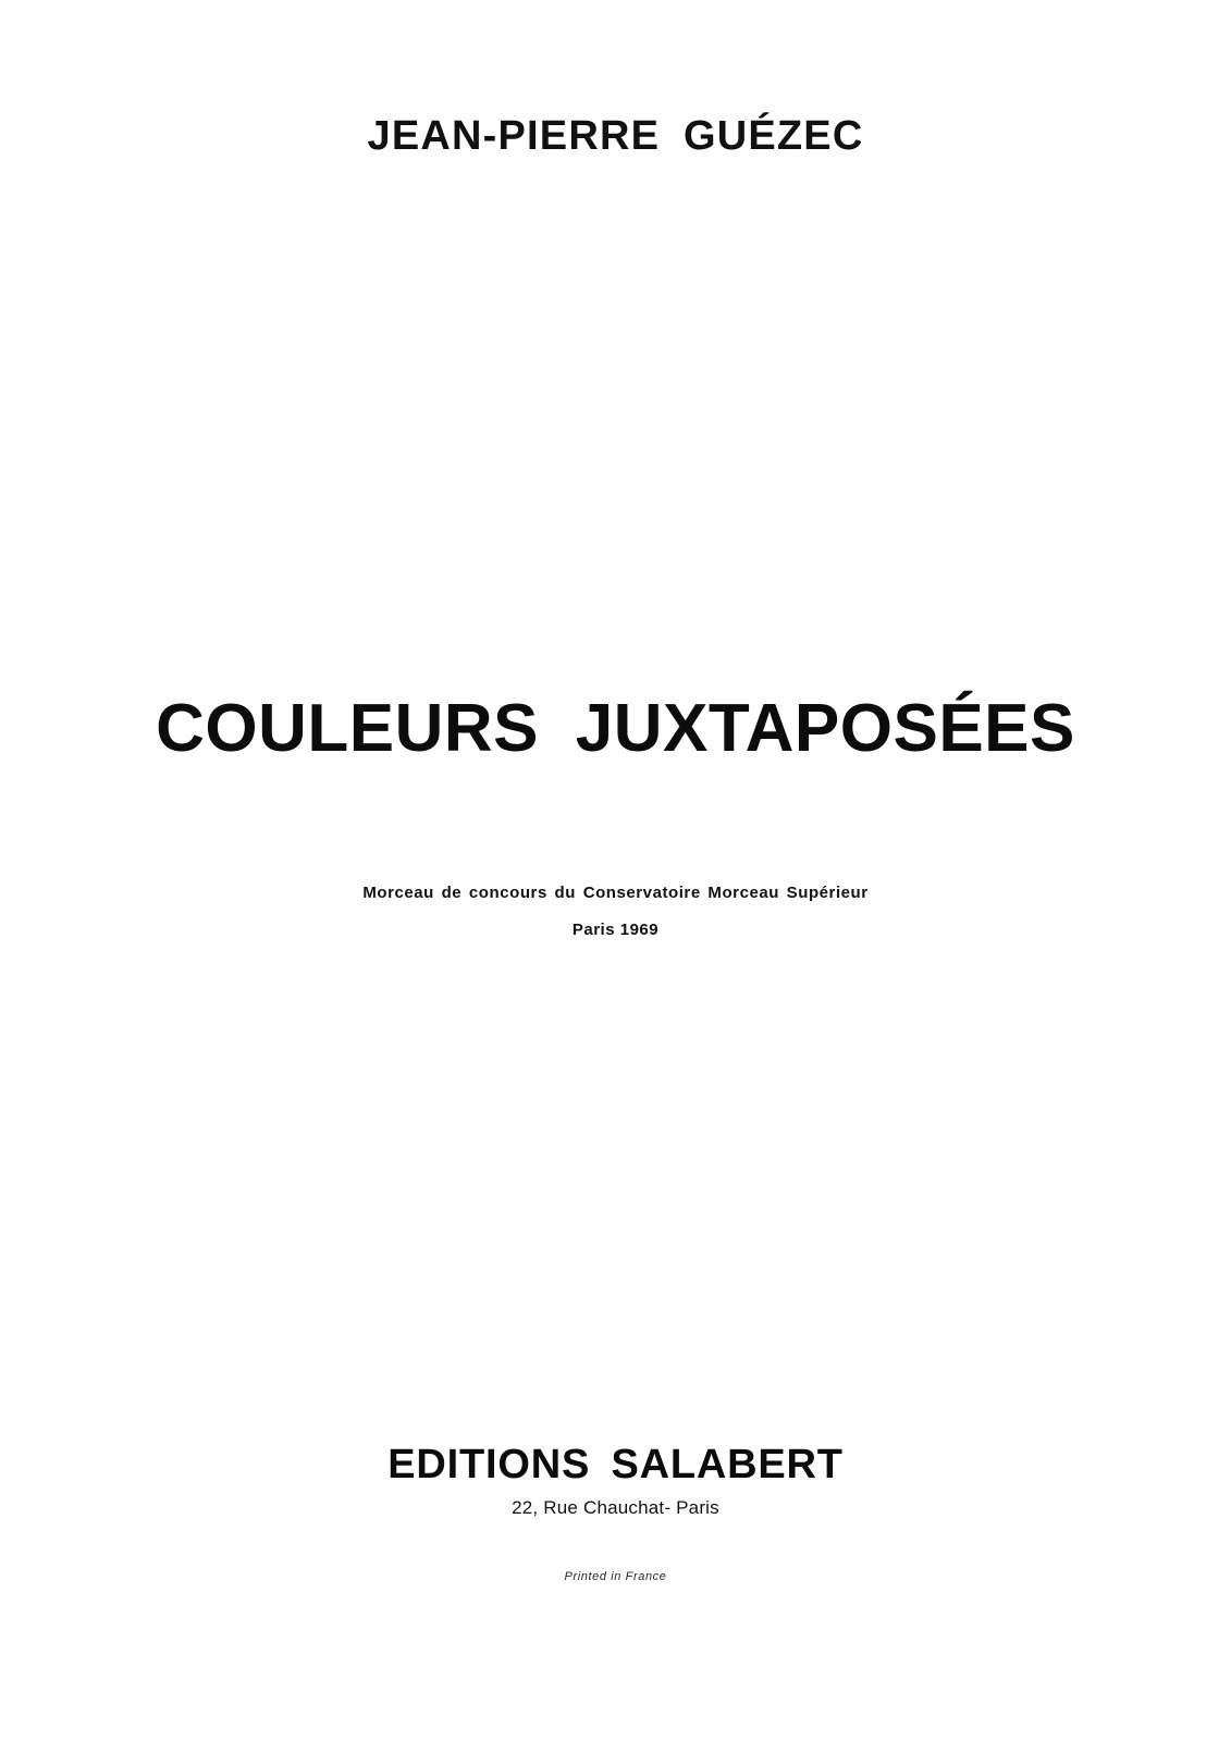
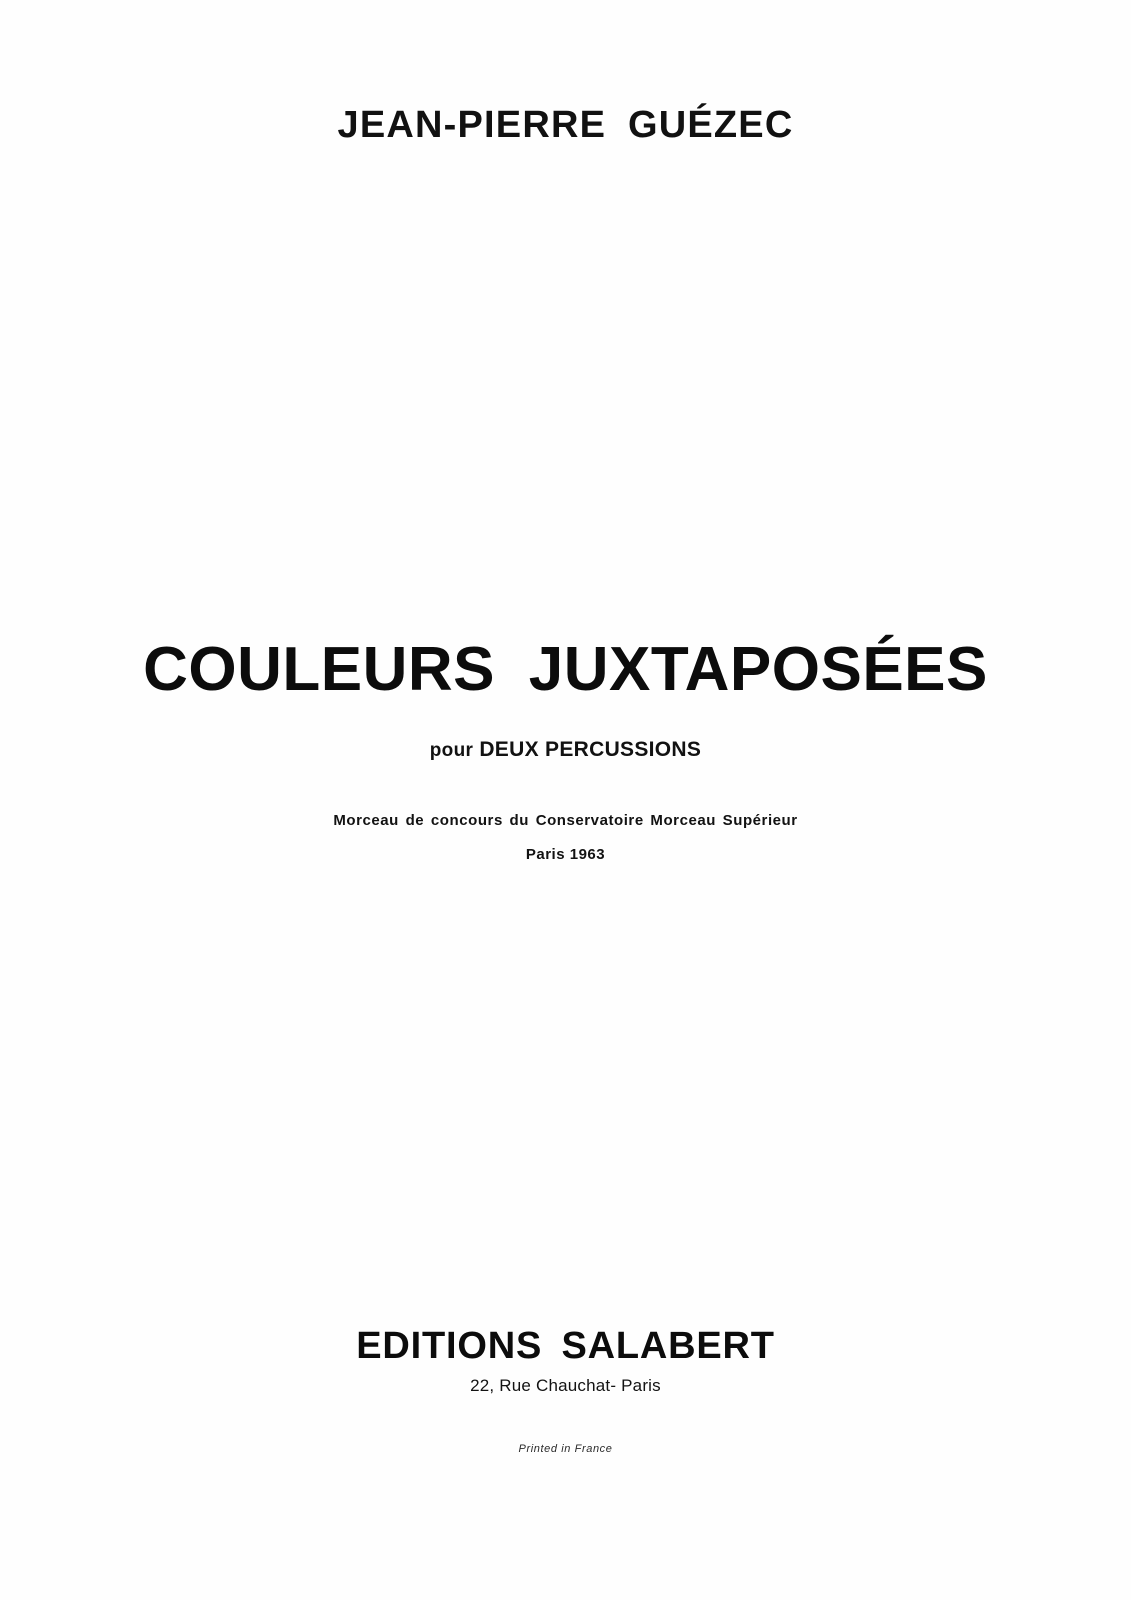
  JEAN-PIERRE GUÉZEC
  COULEURS JUXTAPOSÉES
+ pour DEUX PERCUSSIONS
  Morceau de concours du Conservatoire Morceau Supérieur
- Paris 1969
+ Paris 1963
  EDITIONS SALABERT
  22, Rue Chauchat- Paris
  Printed in France
